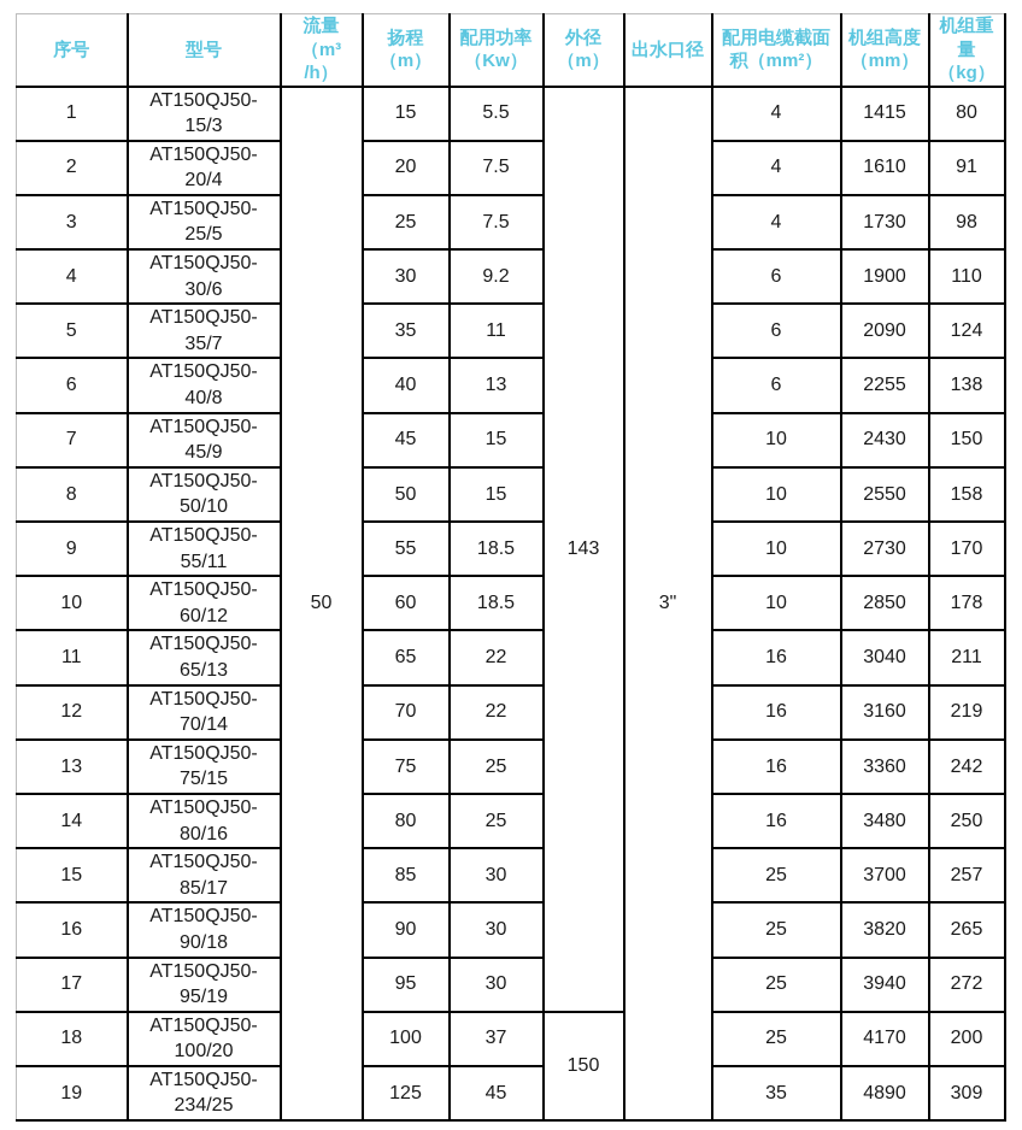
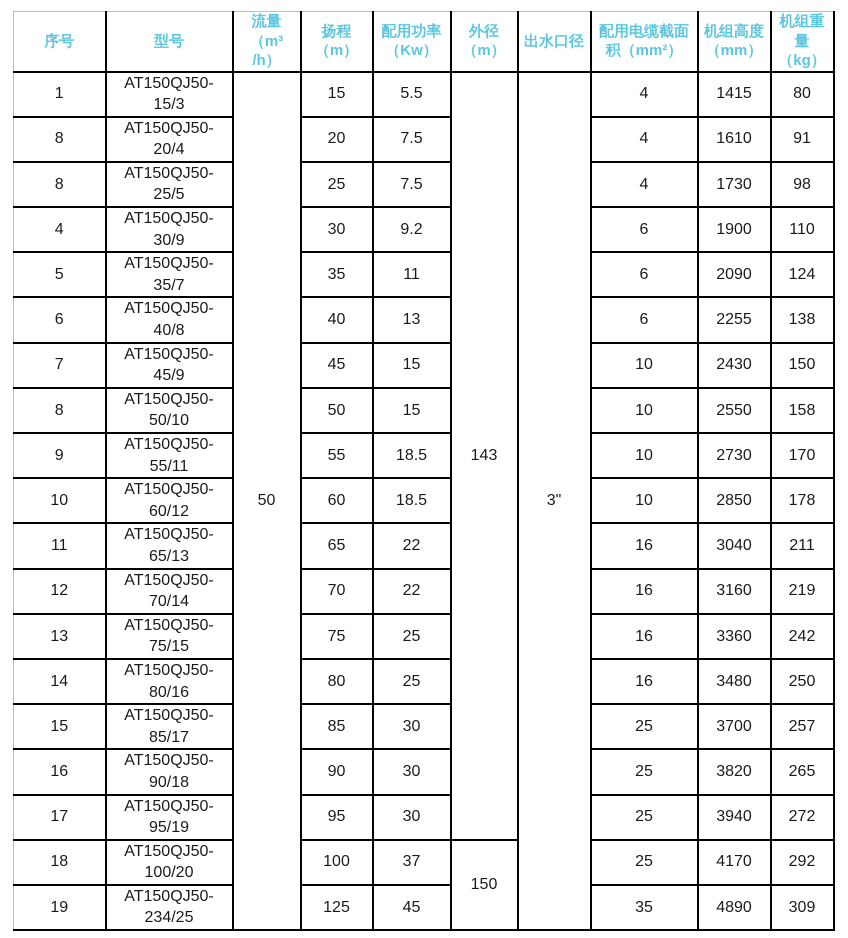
  序号	型号	流量 （m³ /h）	扬程 （m）	配用功率 （Kw）	外径 （m）	出水口径	配用电缆截面 积（mm²）	机组高度 （mm）	机组重量 （kg）
  1	AT150QJ50- 15/3	50	15	5.5	143	3"	4	1415	80
- 2	AT150QJ50- 20/4	20	7.5	4	1610	91
+ 8	AT150QJ50- 20/4	20	7.5	4	1610	91
- 3	AT150QJ50- 25/5	25	7.5	4	1730	98
+ 8	AT150QJ50- 25/5	25	7.5	4	1730	98
- 4	AT150QJ50- 30/6	30	9.2	6	1900	110
+ 4	AT150QJ50- 30/9	30	9.2	6	1900	110
  5	AT150QJ50- 35/7	35	11	6	2090	124
  6	AT150QJ50- 40/8	40	13	6	2255	138
  7	AT150QJ50- 45/9	45	15	10	2430	150
  8	AT150QJ50- 50/10	50	15	10	2550	158
  9	AT150QJ50- 55/11	55	18.5	10	2730	170
  10	AT150QJ50- 60/12	60	18.5	10	2850	178
  11	AT150QJ50- 65/13	65	22	16	3040	211
  12	AT150QJ50- 70/14	70	22	16	3160	219
  13	AT150QJ50- 75/15	75	25	16	3360	242
  14	AT150QJ50- 80/16	80	25	16	3480	250
  15	AT150QJ50- 85/17	85	30	25	3700	257
  16	AT150QJ50- 90/18	90	30	25	3820	265
  17	AT150QJ50- 95/19	95	30	25	3940	272
- 18	AT150QJ50- 100/20	100	37	150	25	4170	200
+ 18	AT150QJ50- 100/20	100	37	150	25	4170	292
  19	AT150QJ50- 234/25	125	45	35	4890	309
